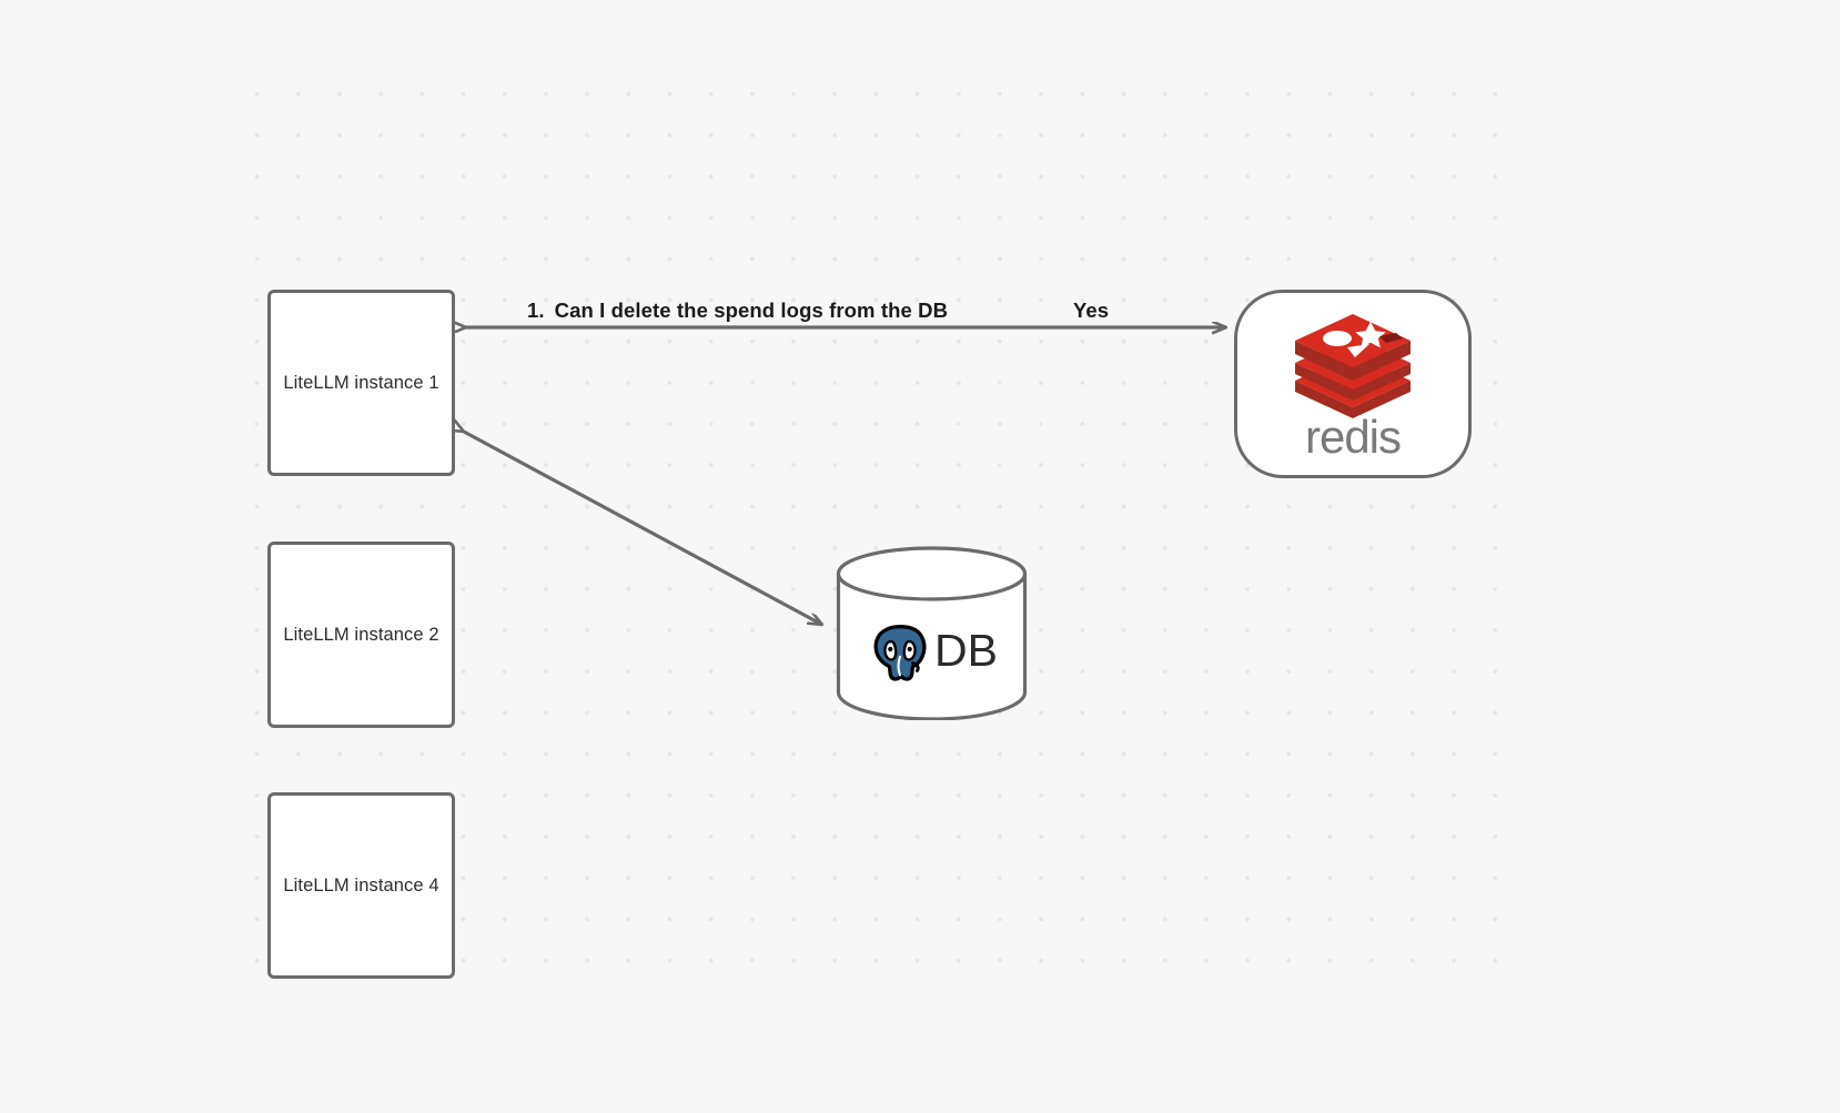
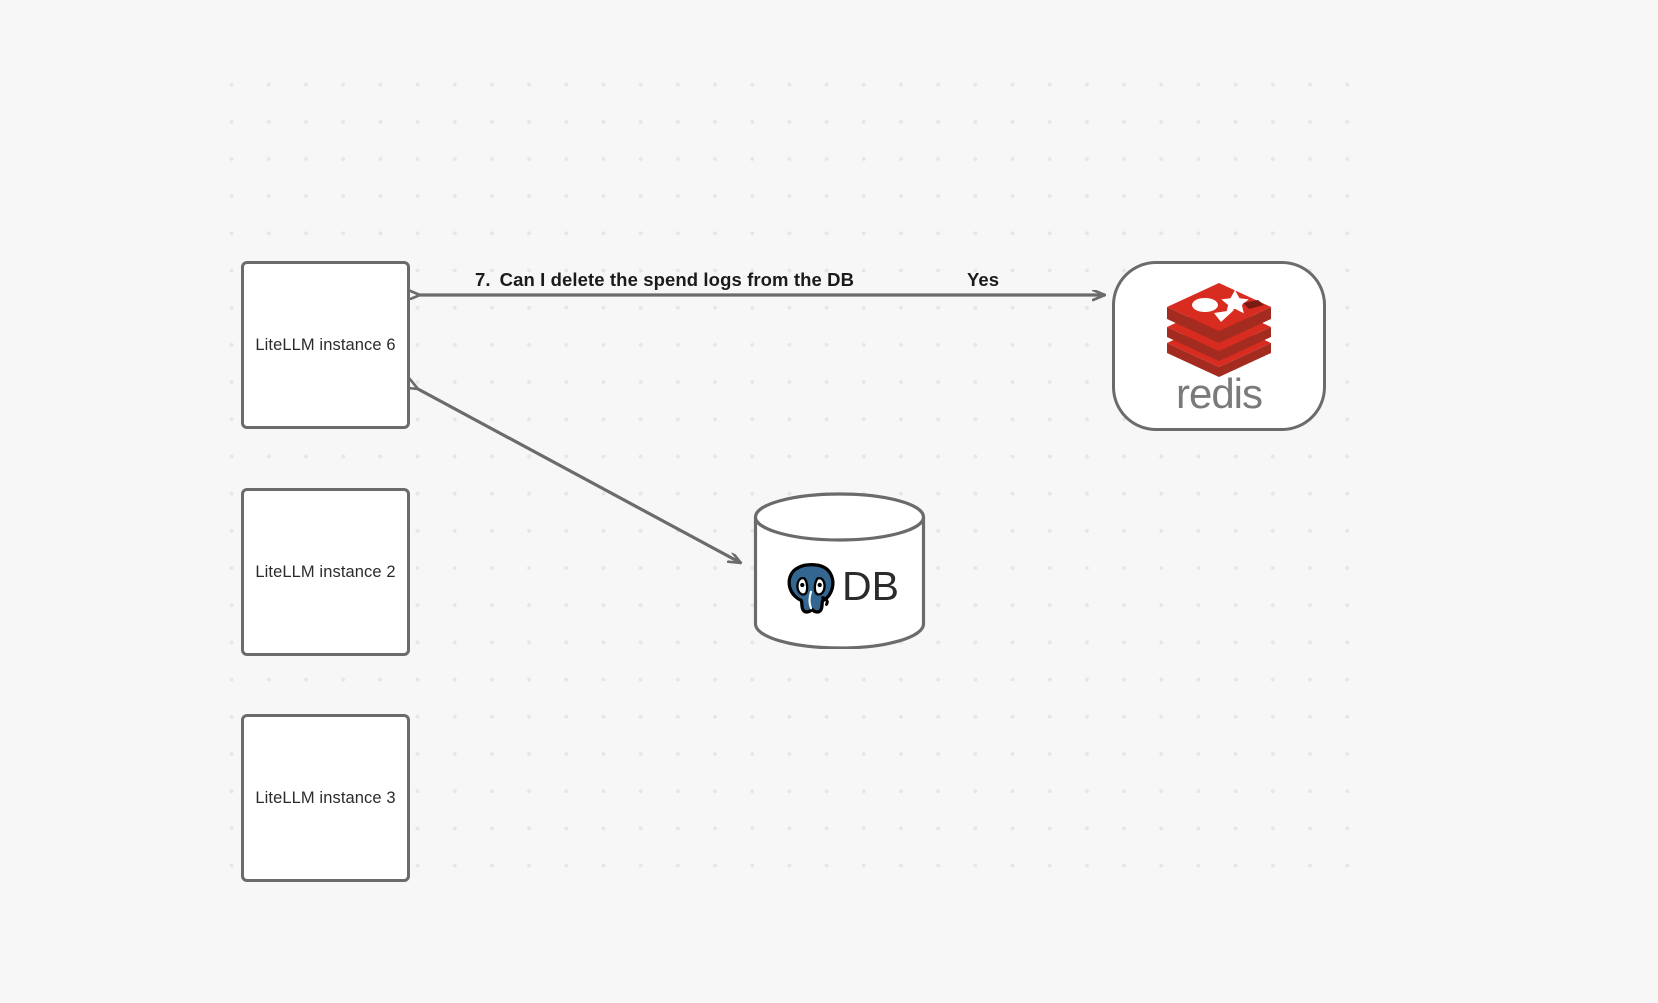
- 1. Can I delete the spend logs from the DB
+ 7. Can I delete the spend logs from the DB
  Yes
- LiteLLM instance 1
+ LiteLLM instance 6
  LiteLLM instance 2
- LiteLLM instance 4
+ LiteLLM instance 3
  redis
  DB
